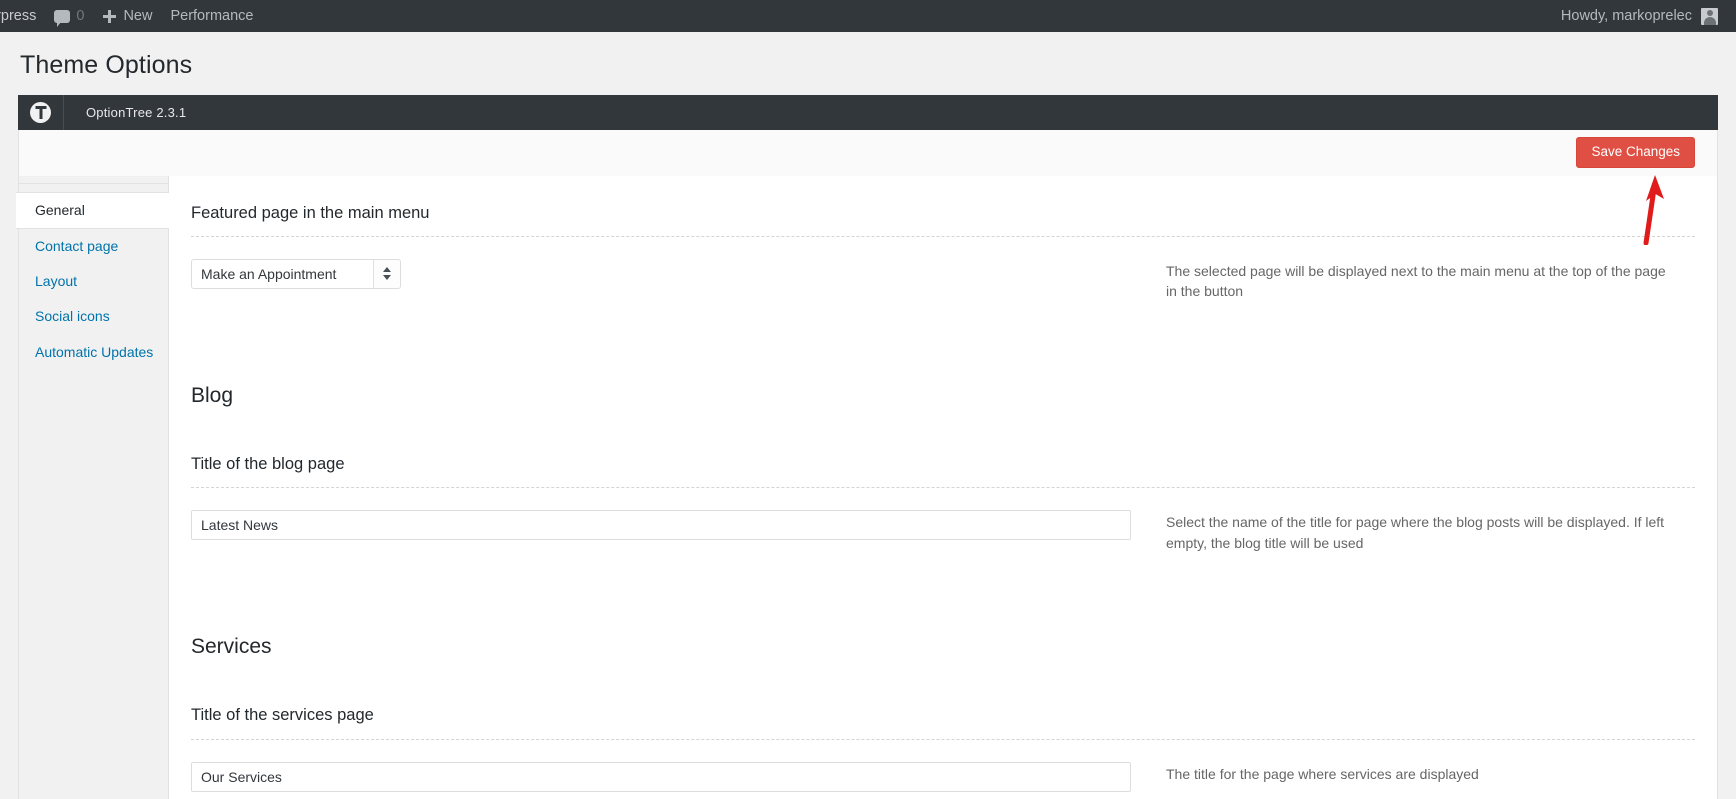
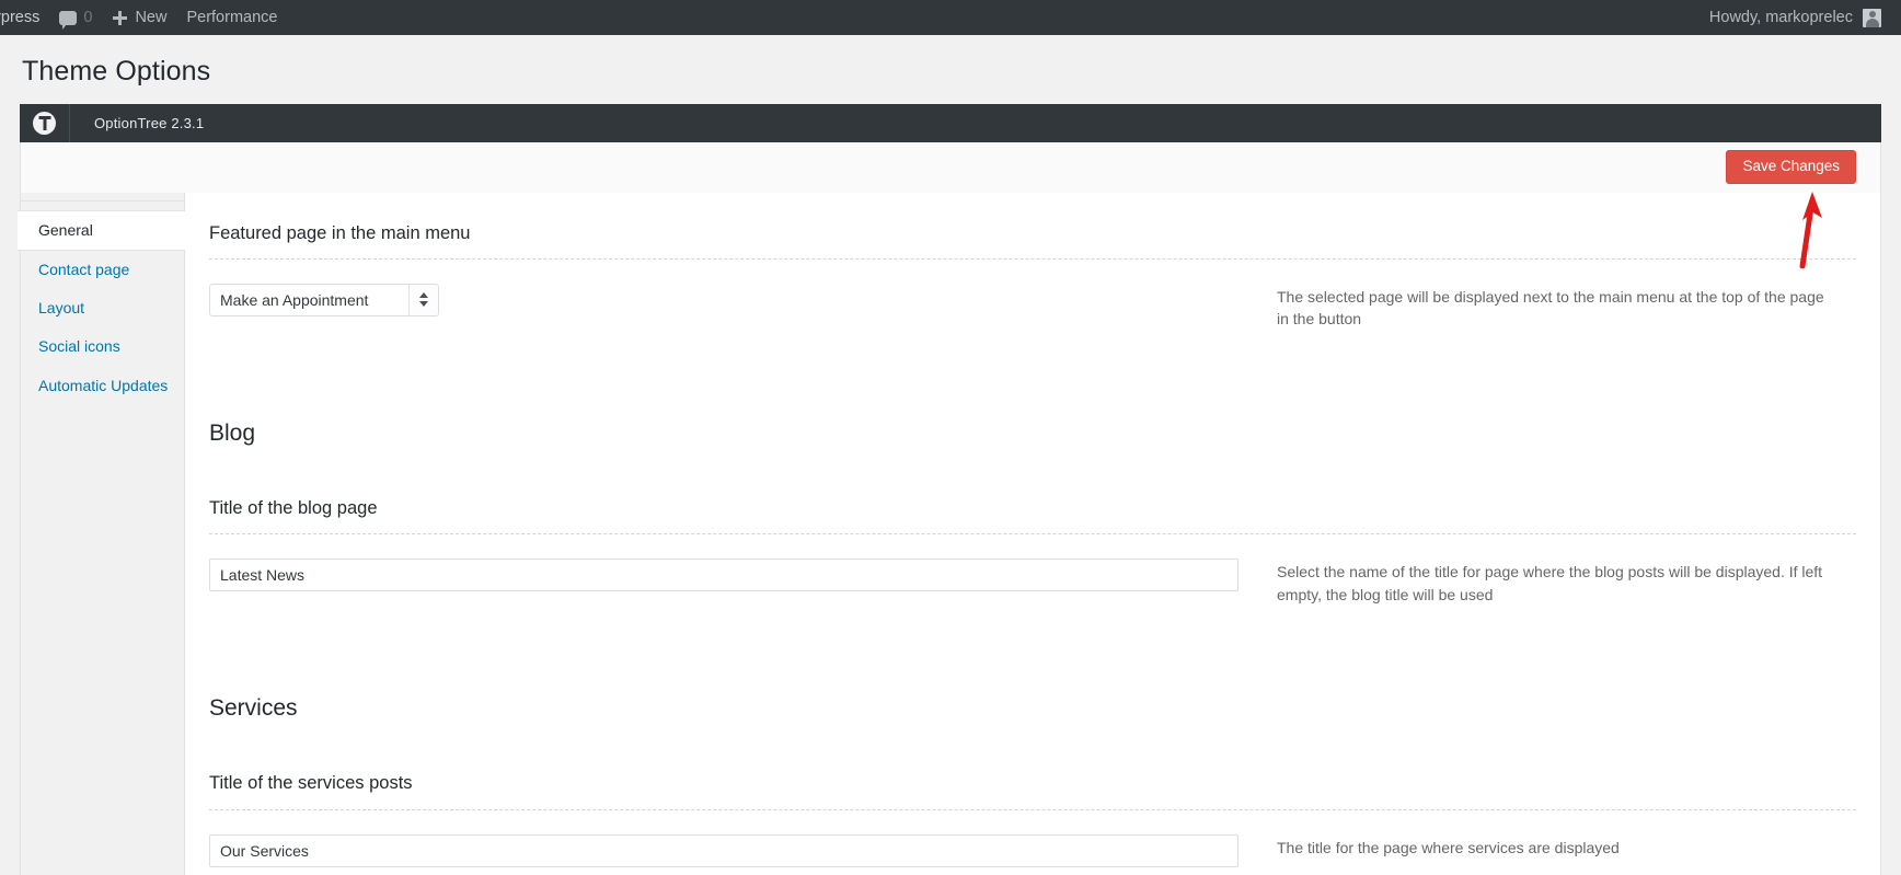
  press
  0
  New
  Performance
  Howdy, markoprelec
  Theme Options
  OptionTree 2.3.1
  Save Changes
  General
  Contact page
  Layout
  Social icons
  Automatic Updates
  Featured page in the main menu
  Make an Appointment
  The selected page will be displayed next to the main menu at the top of the page in the button
  Blog
  Title of the blog page
  Latest News
  Select the name of the title for page where the blog posts will be displayed. If left empty, the blog title will be used
  Services
- Title of the services page
+ Title of the services posts
  Our Services
  The title for the page where services are displayed
